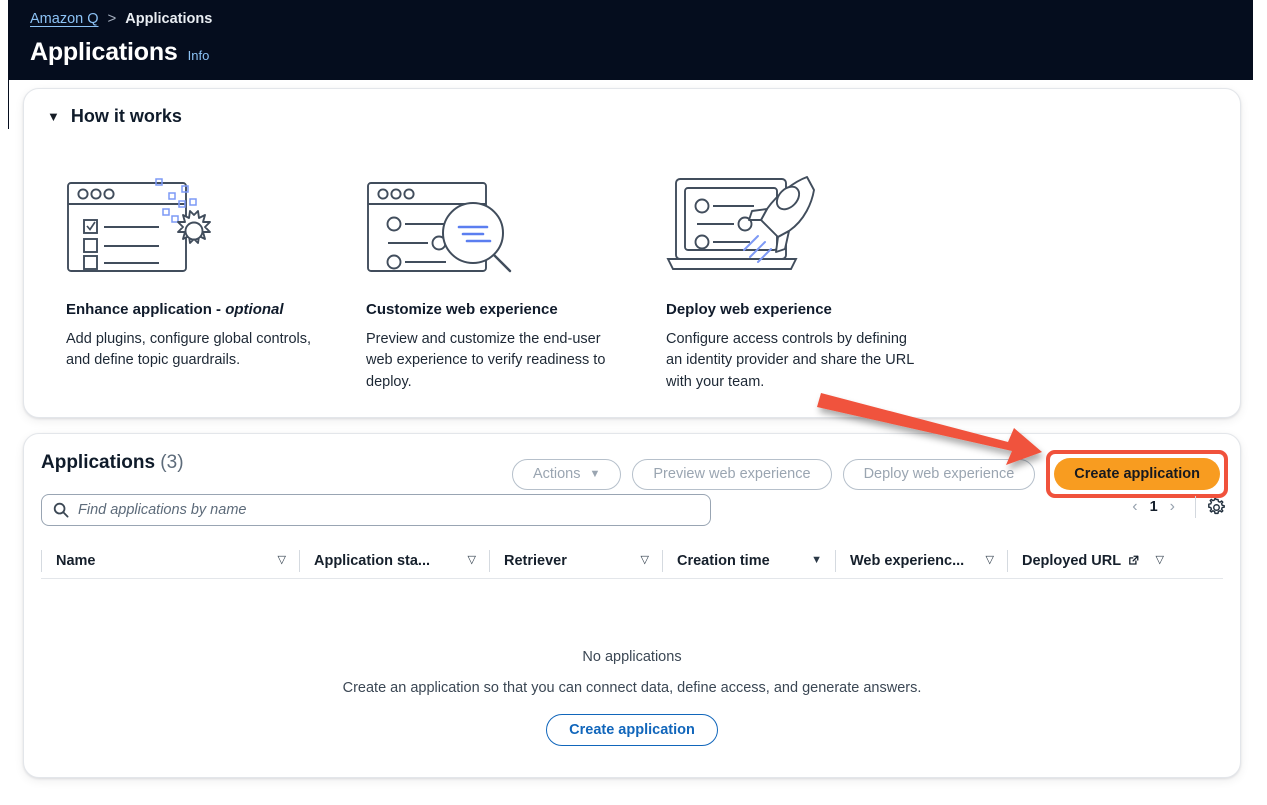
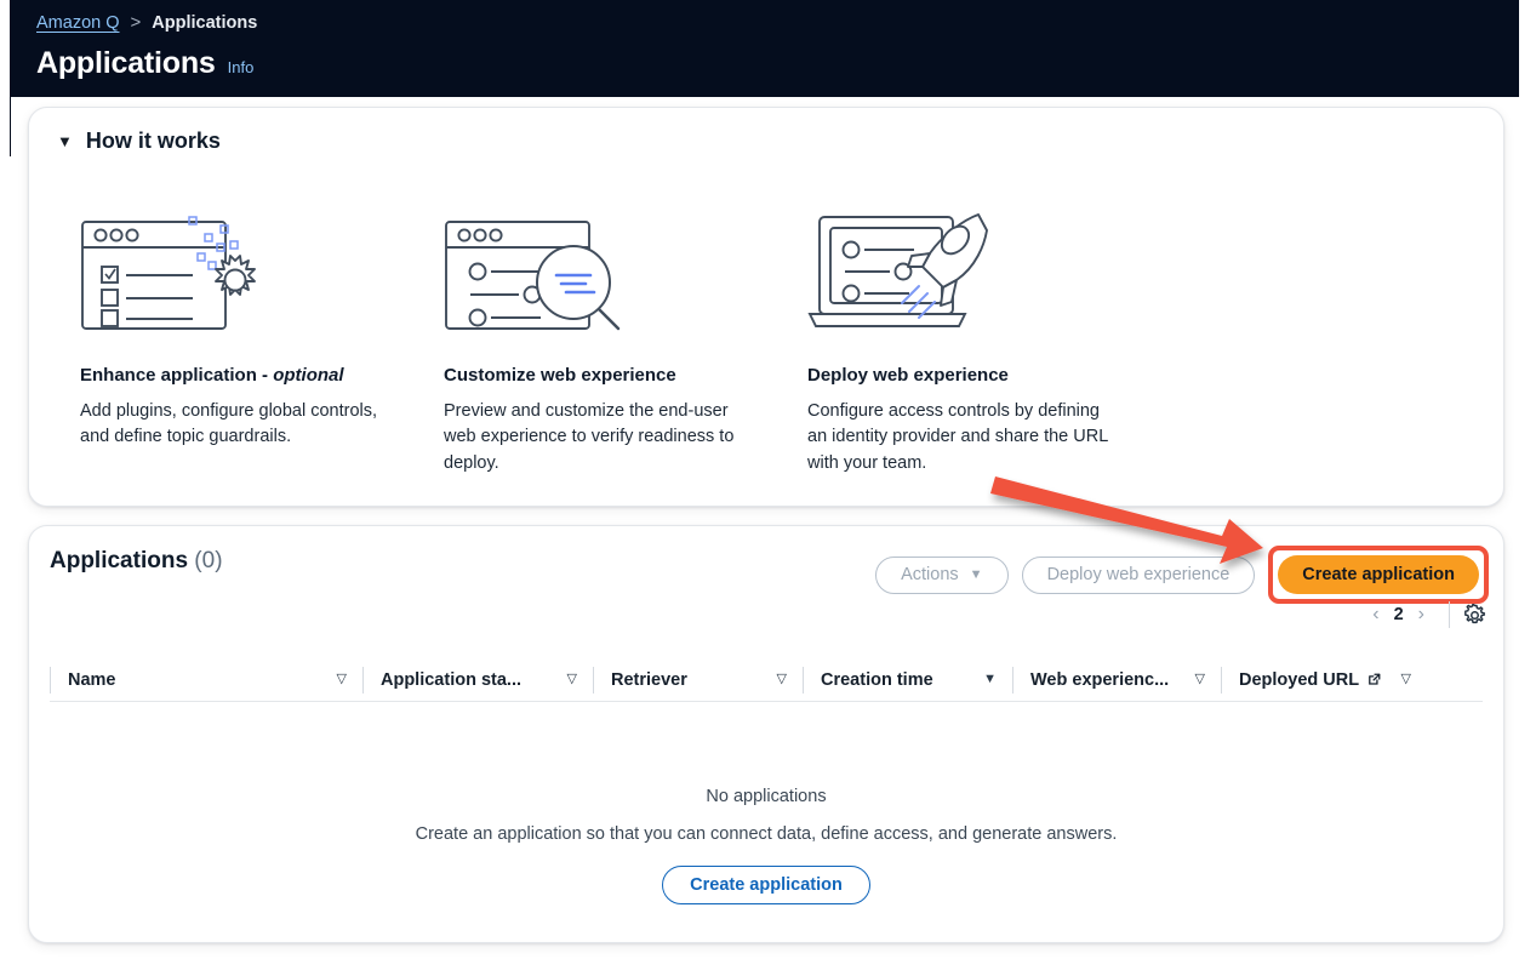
  Amazon Q
  >
  Applications
  Applications
  Info
  ▼
  How it works
  Enhance application - optional
  Add plugins, configure global controls, and define topic guardrails.
  Customize web experience
  Preview and customize the end-user web experience to verify readiness to deploy.
  Deploy web experience
  Configure access controls by defining an identity provider and share the URL with your team.
- Applications (3)
+ Applications (0)
  Actions
  ▼
- Preview web experience
  Deploy web experience
  Create application
- Find applications by name
  ‹
- 1
+ 2
  ›
  Name
  ▽
  Application sta...
  ▽
  Retriever
  ▽
  Creation time
  ▼
  Web experienc...
  ▽
  Deployed URL
  ▽
  No applications
  Create an application so that you can connect data, define access, and generate answers.
  Create application
